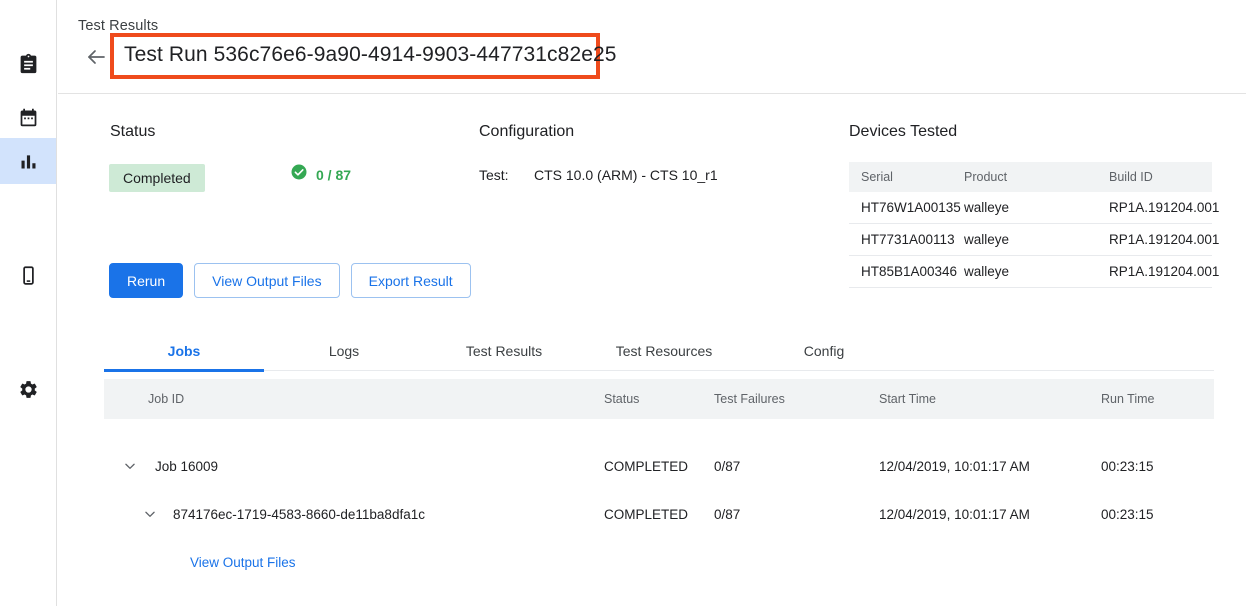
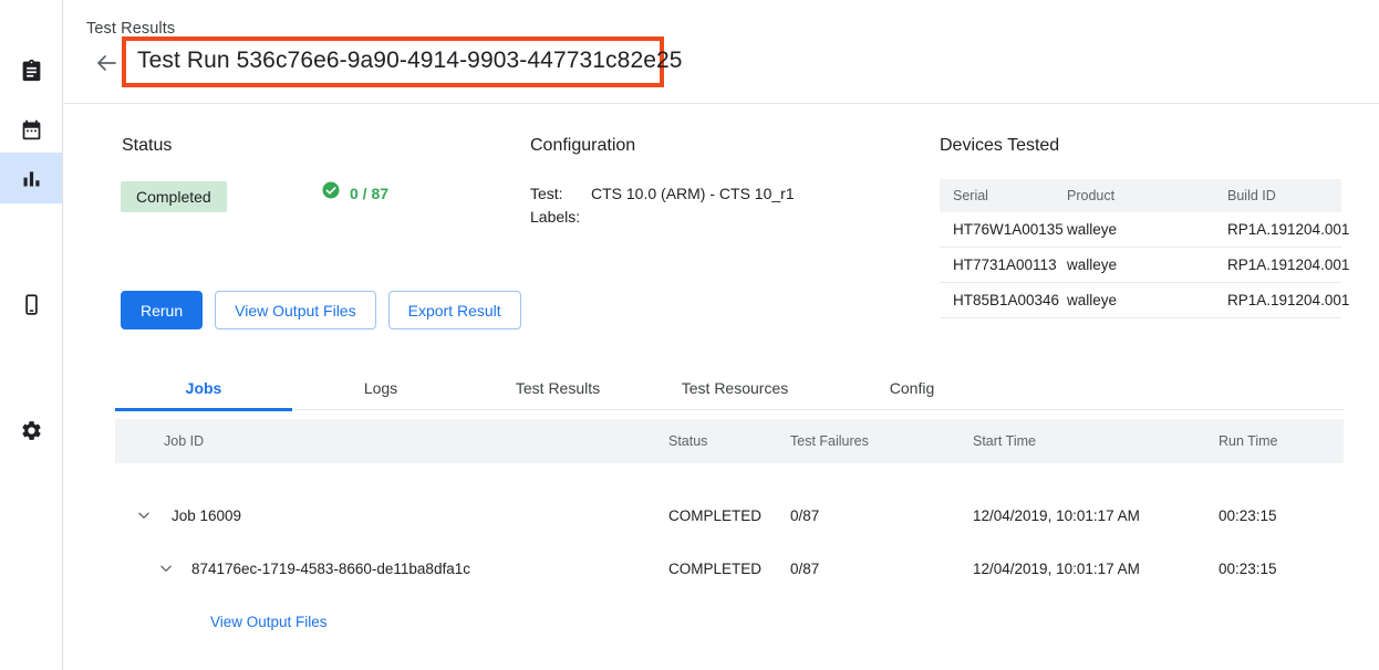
  Test Results
  Test Run 536c76e6-9a90-4914-9903-447731c82e25
  Status
  Completed
  0 / 87
  Rerun
  View Output Files
  Export Result
  Configuration
  Test:
  CTS 10.0 (ARM) - CTS 10_r1
+ Labels:
  Devices Tested
  Serial
  Product
  Build ID
  HT76W1A00135
  walleye
  RP1A.191204.001
  HT7731A00113
  walleye
  RP1A.191204.001
  HT85B1A00346
  walleye
  RP1A.191204.001
  Jobs
  Logs
  Test Results
  Test Resources
  Config
  Job ID
  Status
  Test Failures
  Start Time
  Run Time
  Job 16009
  COMPLETED
  0/87
  12/04/2019, 10:01:17 AM
  00:23:15
  874176ec-1719-4583-8660-de11ba8dfa1c
  COMPLETED
  0/87
  12/04/2019, 10:01:17 AM
  00:23:15
  View Output Files
